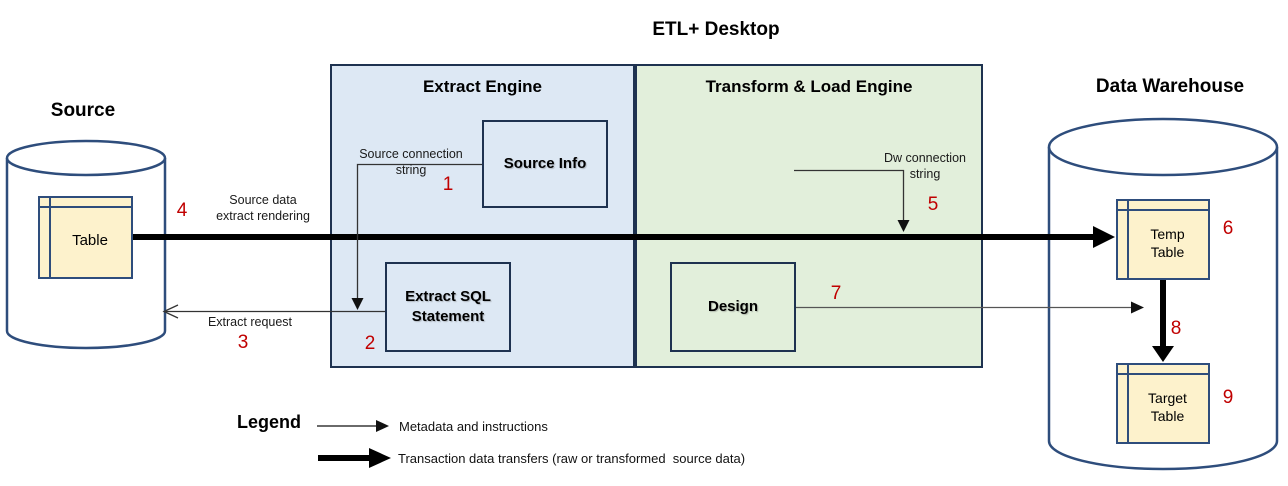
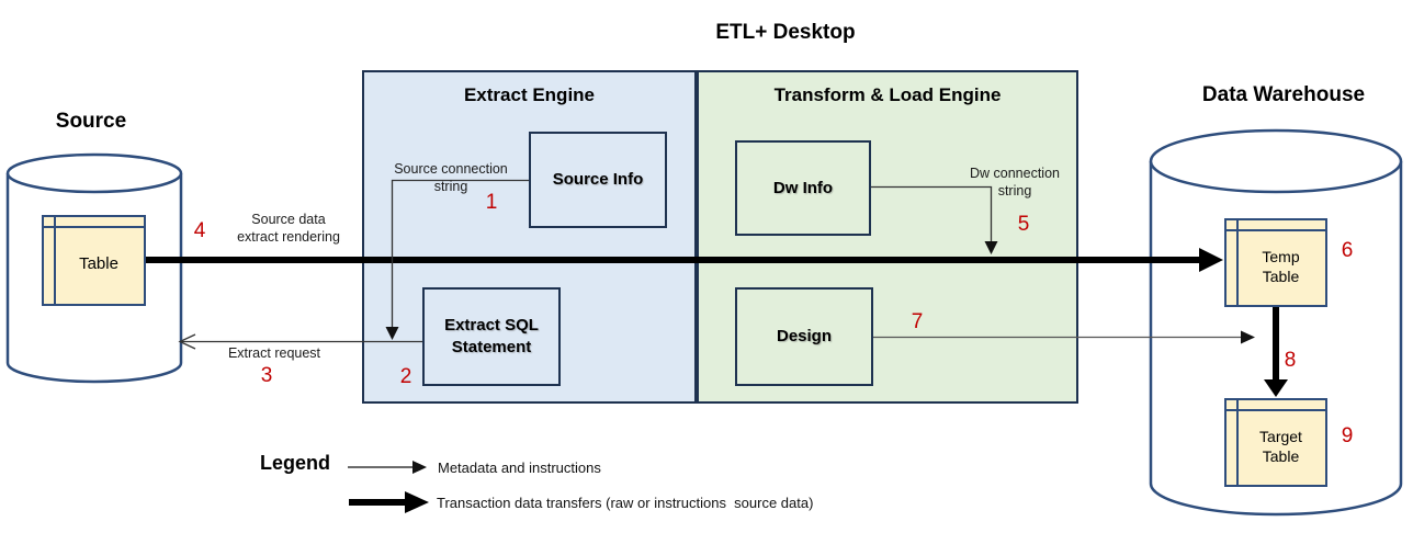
  Extract Engine
  Transform & Load Engine
  Source Info
  Extract SQL Statement
+ Dw Info
  Design
  Table
  Temp Table
  Target Table
  ETL+ Desktop
  Source
  Data Warehouse
  Source connection
  string
  Source data
  extract rendering
  Extract request
  Dw connection
  string
  1
  2
  3
  4
  5
  6
  7
  8
  9
  Legend
  Metadata and instructions
- Transaction data transfers (raw or transformed source data)
+ Transaction data transfers (raw or instructions source data)
